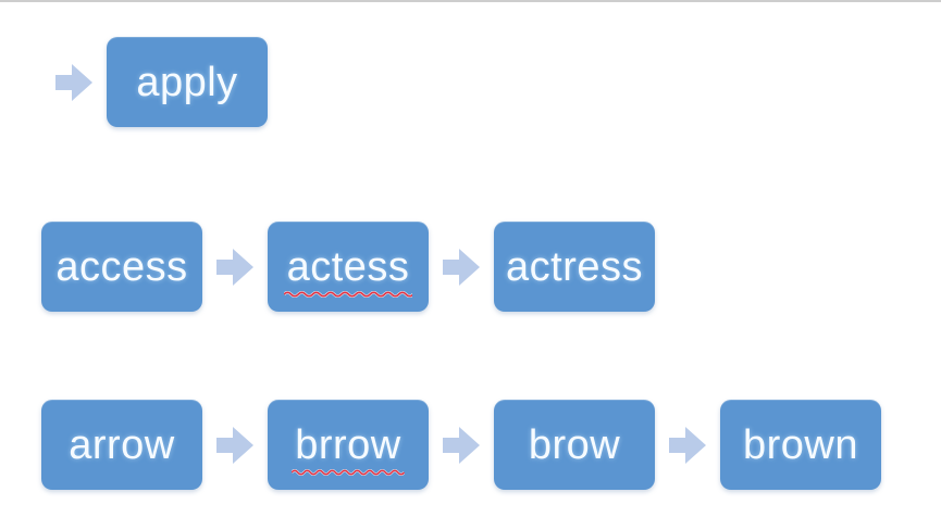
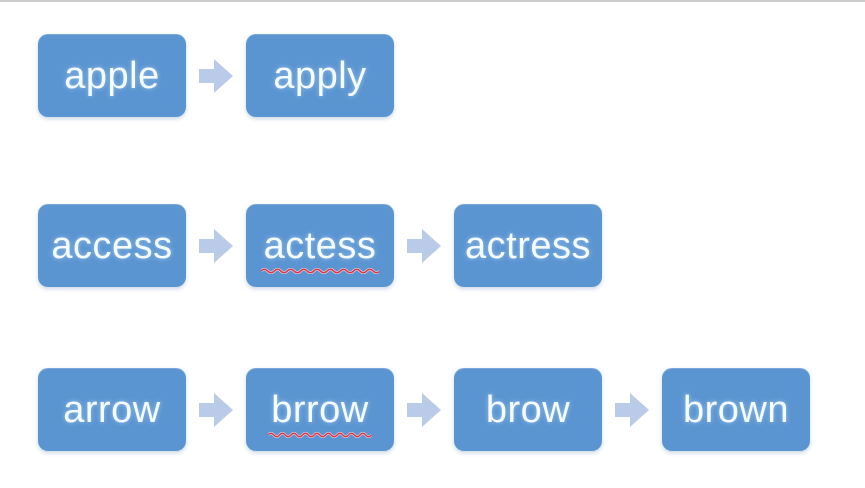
+ apple
  apply
  access
  actess
  actress
  arrow
  brrow
  brow
  brown
